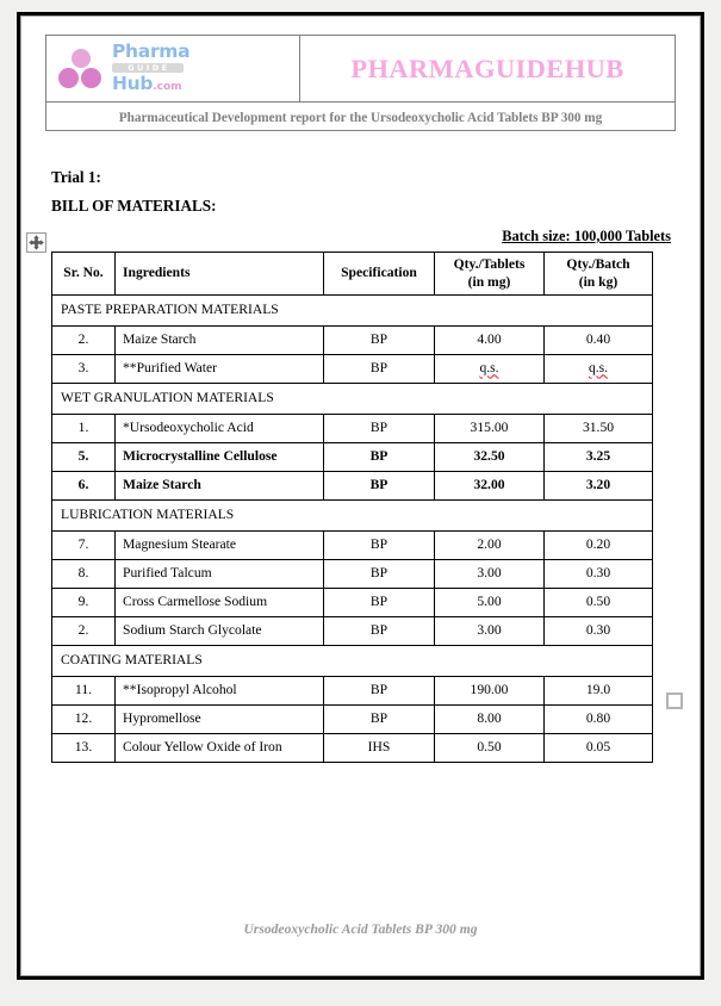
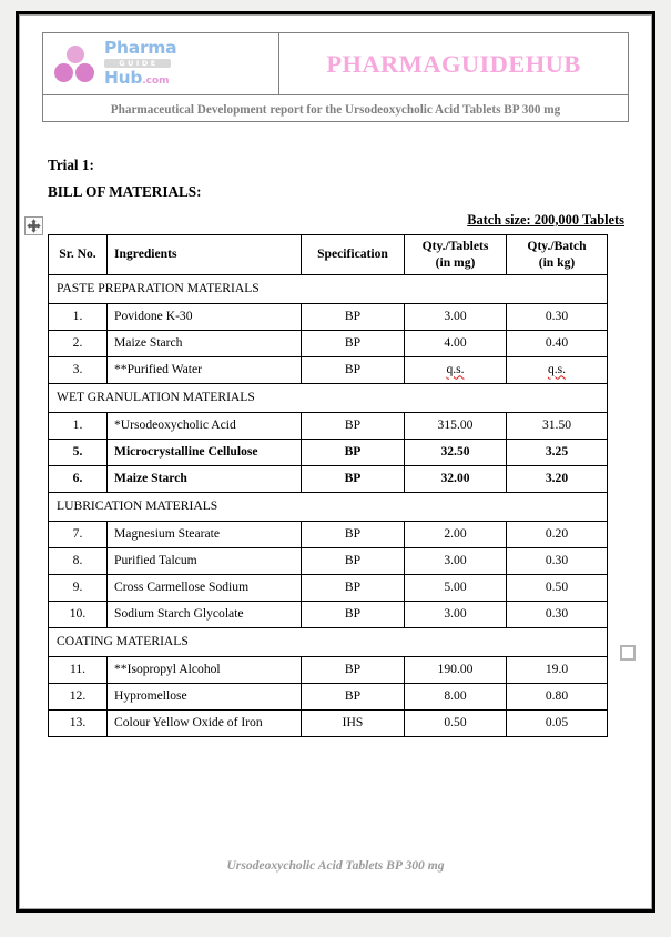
  Pharma GUIDE Hub.com	PHARMAGUIDEHUB
  Pharmaceutical Development report for the Ursodeoxycholic Acid Tablets BP 300 mg
  Trial 1:
  BILL OF MATERIALS:
- Batch size: 100,000 Tablets
+ Batch size: 200,000 Tablets
  Sr. No.	Ingredients	Specification	Qty./Tablets (in mg)	Qty./Batch (in kg)
  PASTE PREPARATION MATERIALS
+ 1.	Povidone K-30	BP	3.00	0.30
  2.	Maize Starch	BP	4.00	0.40
  3.	**Purified Water	BP	q.s.	q.s.
  WET GRANULATION MATERIALS
  1.	*Ursodeoxycholic Acid	BP	315.00	31.50
  5.	Microcrystalline Cellulose	BP	32.50	3.25
  6.	Maize Starch	BP	32.00	3.20
  LUBRICATION MATERIALS
  7.	Magnesium Stearate	BP	2.00	0.20
  8.	Purified Talcum	BP	3.00	0.30
  9.	Cross Carmellose Sodium	BP	5.00	0.50
- 2.	Sodium Starch Glycolate	BP	3.00	0.30
+ 10.	Sodium Starch Glycolate	BP	3.00	0.30
  COATING MATERIALS
  11.	**Isopropyl Alcohol	BP	190.00	19.0
  12.	Hypromellose	BP	8.00	0.80
  13.	Colour Yellow Oxide of Iron	IHS	0.50	0.05
  Ursodeoxycholic Acid Tablets BP 300 mg
